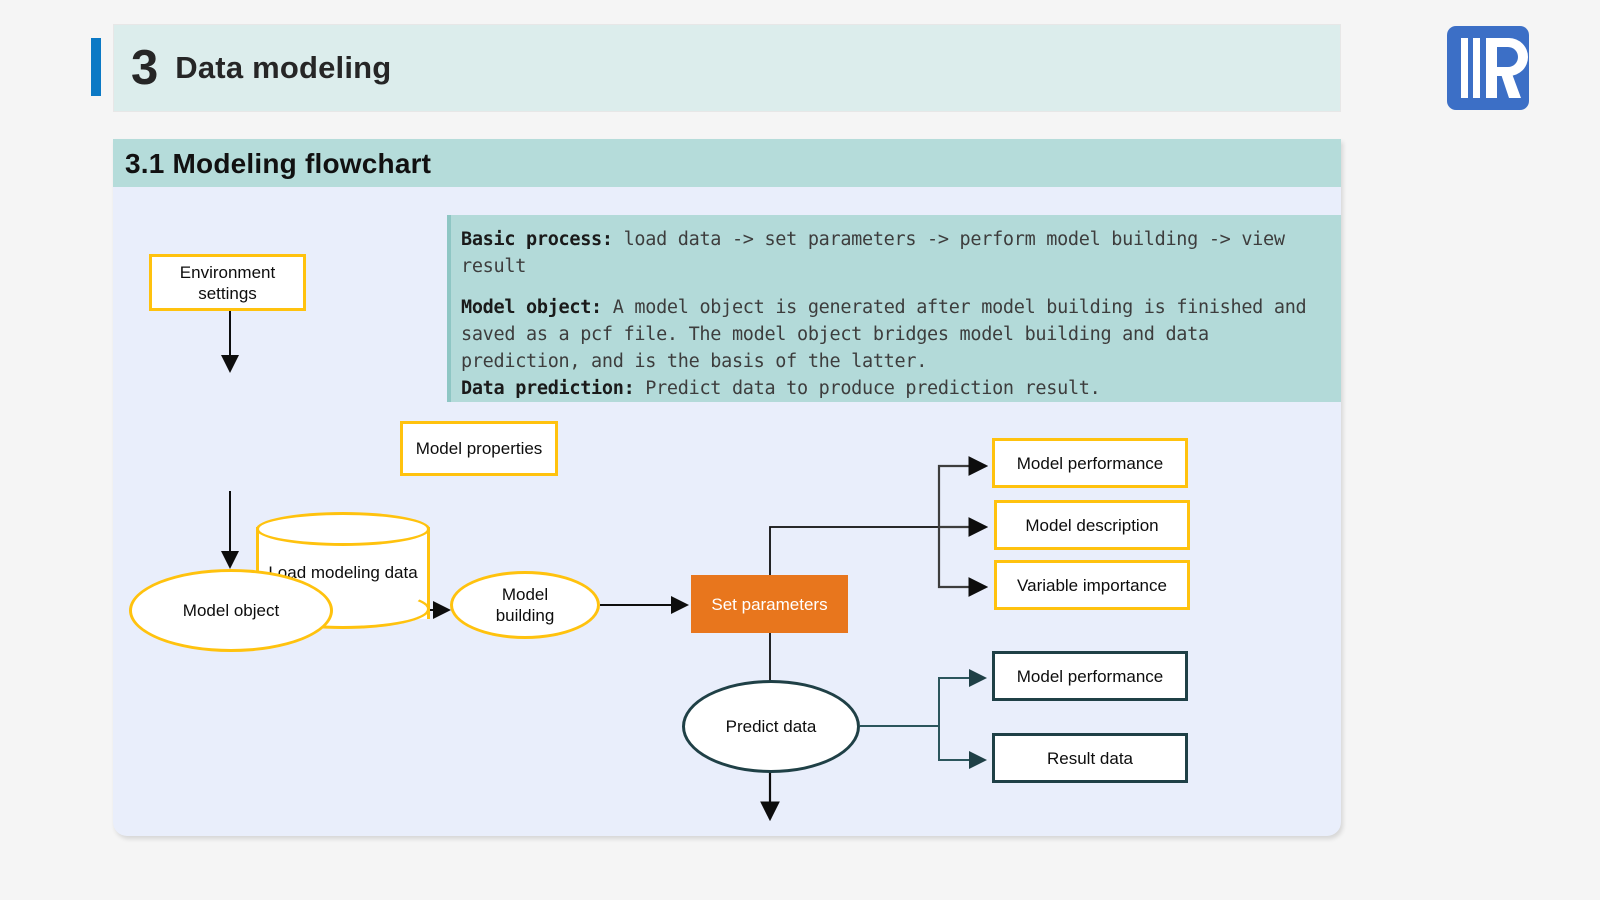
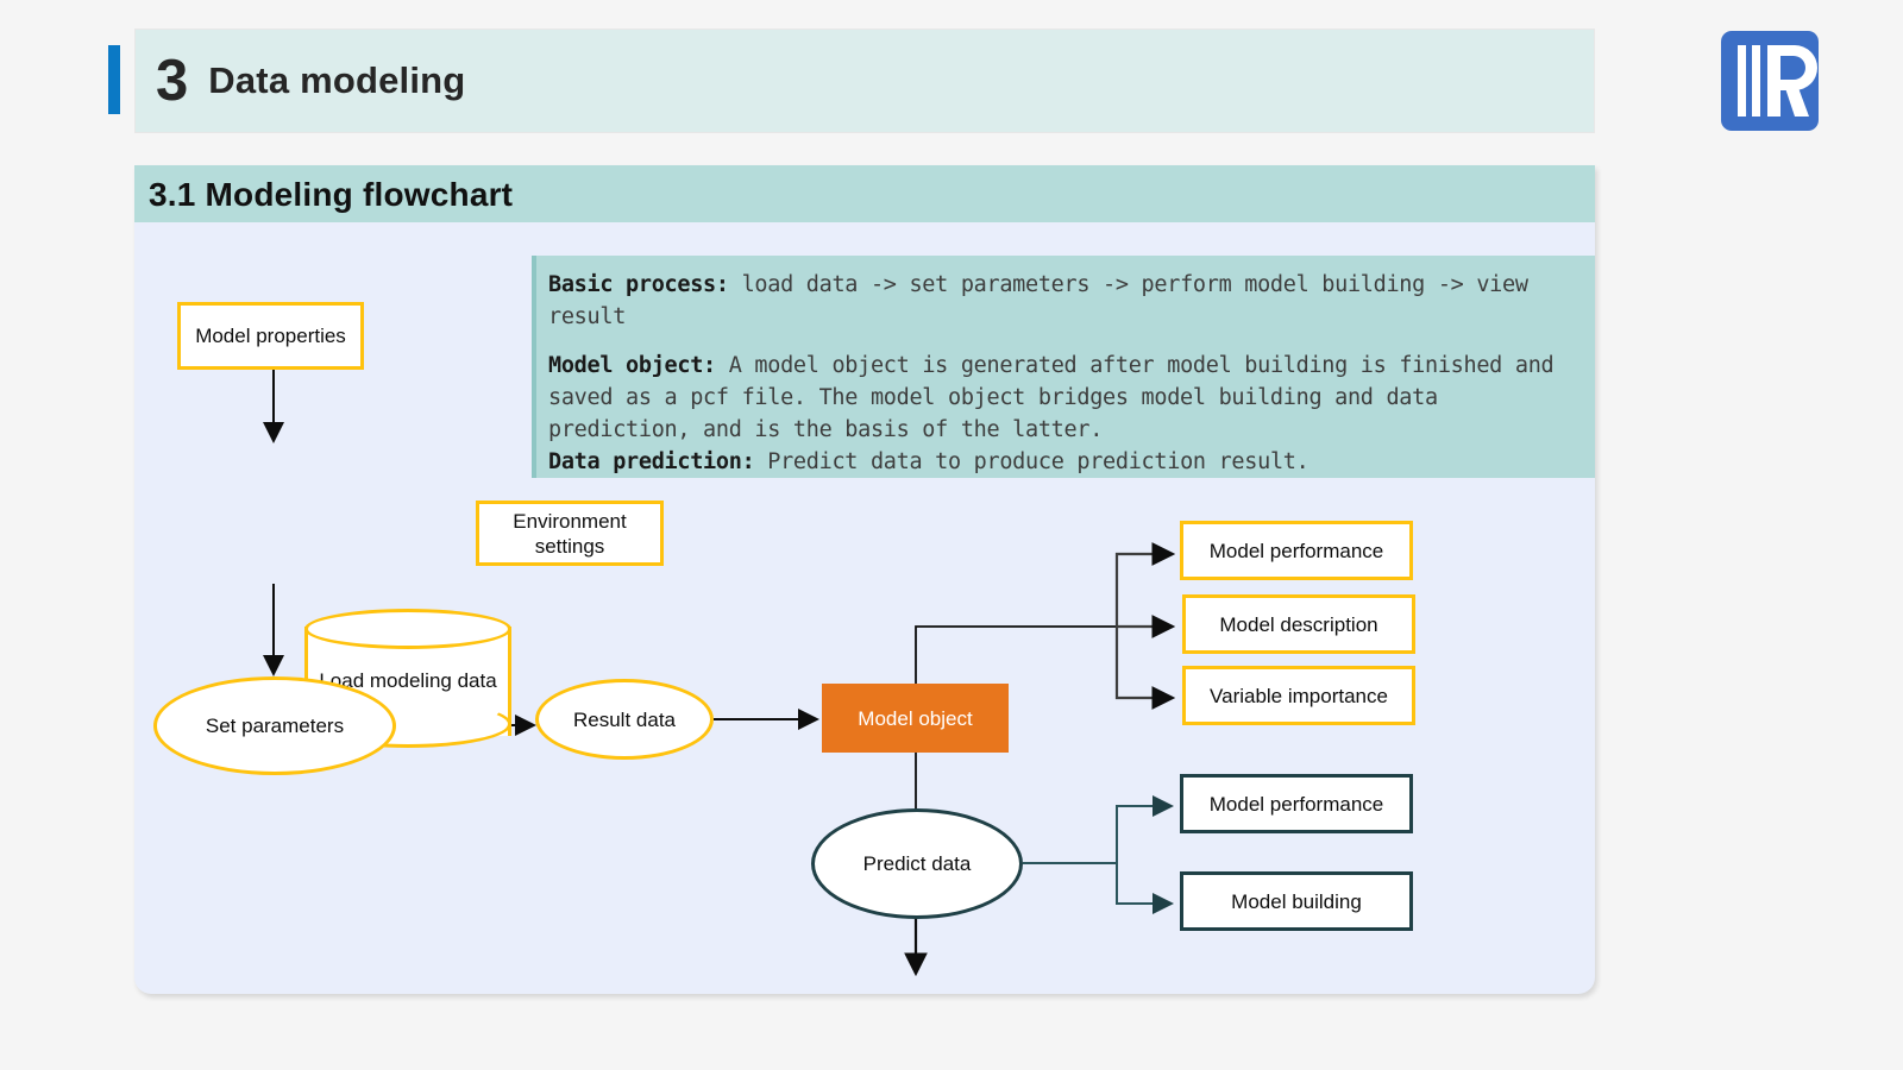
  3
  Data modeling
  3.1 Modeling flowchart
  Basic process: load data -> set parameters -> perform model building -> view result
  Model object: A model object is generated after model building is finished and saved as a pcf file. The model object bridges model building and data prediction, and is the basis of the latter.
  Data prediction: Predict data to produce prediction result.
- Environment settings
+ Model properties
  oad modeling data
- Model properties
+ Environment settings
- Model object
+ Set parameters
- Model building
+ Result data
- Set parameters
+ Model object
  Model performance
  Model description
  Variable importance
  Predict data
  Model performance
- Result data
+ Model building
